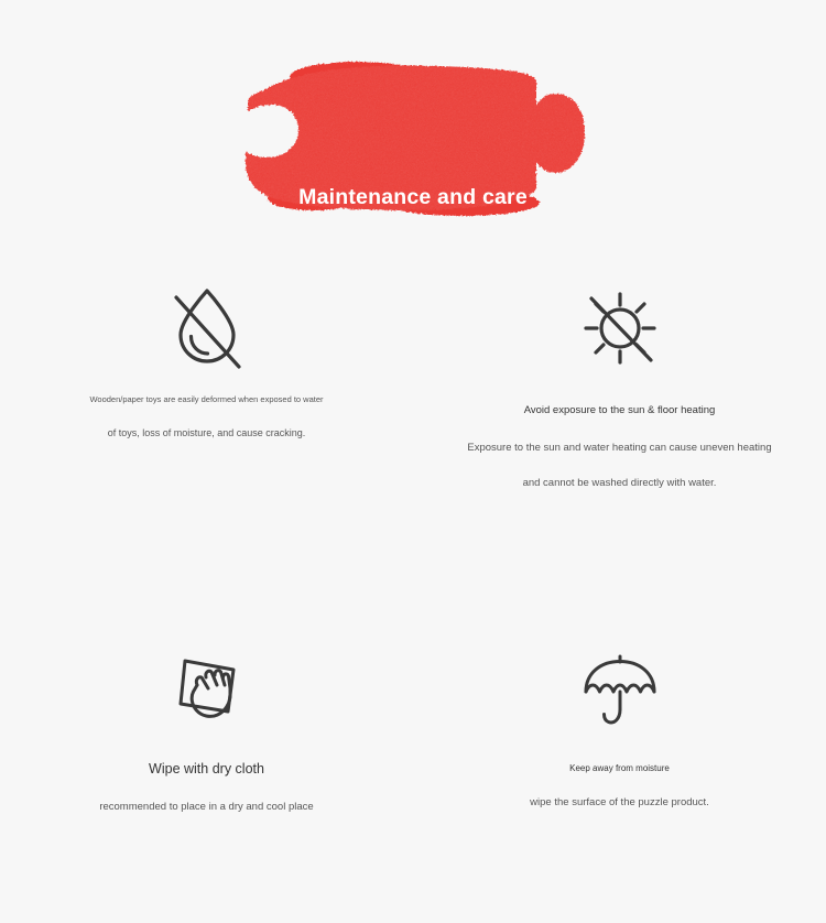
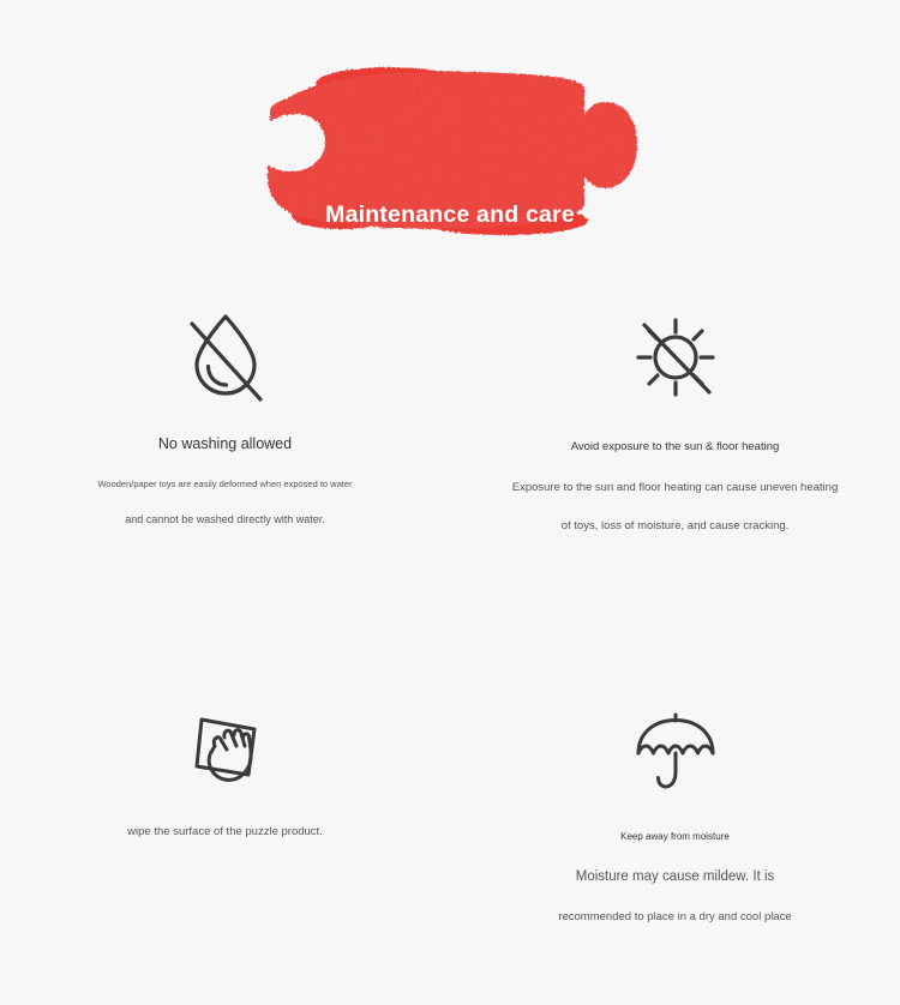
  Maintenance and care
+ No washing allowed
  Wooden/paper toys are easily deformed when exposed to water
- of toys, loss of moisture, and cause cracking.
+ and cannot be washed directly with water.
  Avoid exposure to the sun & floor heating
- Exposure to the sun and water heating can cause uneven heating
+ Exposure to the sun and floor heating can cause uneven heating
- and cannot be washed directly with water.
+ of toys, loss of moisture, and cause cracking.
- Wipe with dry cloth
- recommended to place in a dry and cool place
+ wipe the surface of the puzzle product.
  Keep away from moisture
+ Moisture may cause mildew. It is
- wipe the surface of the puzzle product.
+ recommended to place in a dry and cool place
